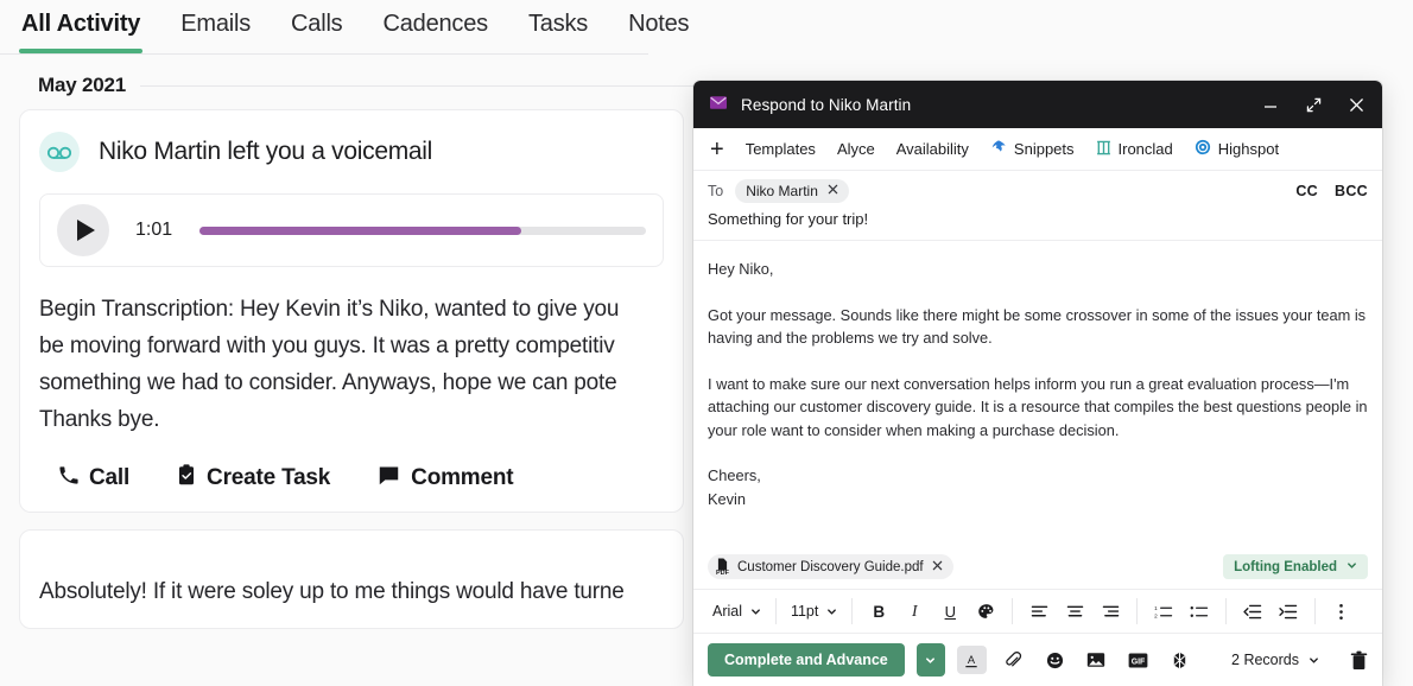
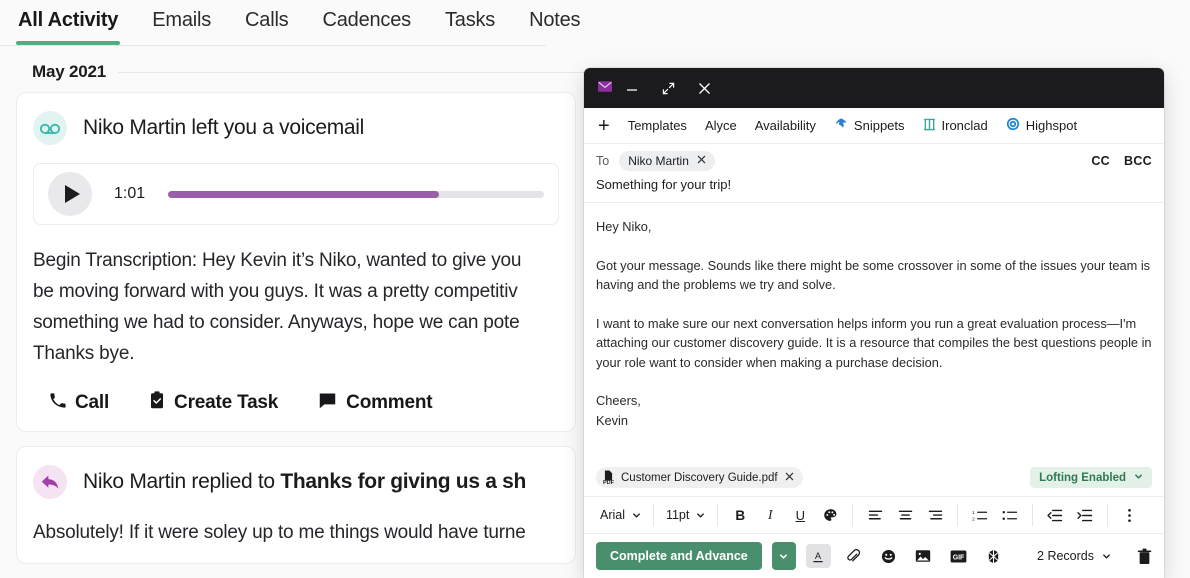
  All Activity
  Emails
  Calls
  Cadences
  Tasks
  Notes
  May 2021
  Niko Martin left you a voicemail
  1:01
  Begin Transcription: Hey Kevin it’s Niko, wanted to give you
  be moving forward with you guys. It was a pretty competitiv
  something we had to consider. Anyways, hope we can pote
  Thanks bye.
  Call
  Create Task
  Comment
+ Niko Martin replied to Thanks for giving us a sh
  Absolutely! If it were soley up to me things would have turne
- Respond to Niko Martin
  +
  Templates
  Alyce
  Availability
  Snippets
  Ironclad
  Highspot
  To
  Niko Martin
  CC
  BCC
  Something for your trip!
  Hey Niko,
  Got your message. Sounds like there might be some crossover in some of the issues your team is having and the problems we try and solve.
  I want to make sure our next conversation helps inform you run a great evaluation process—I'm attaching our customer discovery guide. It is a resource that compiles the best questions people in your role want to consider when making a purchase decision.
  Cheers,
  Kevin
  Customer Discovery Guide.pdf
  Lofting Enabled
  Arial
  11pt
  B
  I
  U
  Complete and Advance
  A
  2 Records
